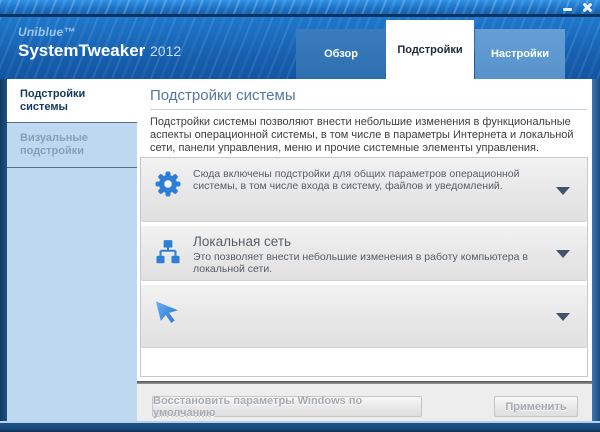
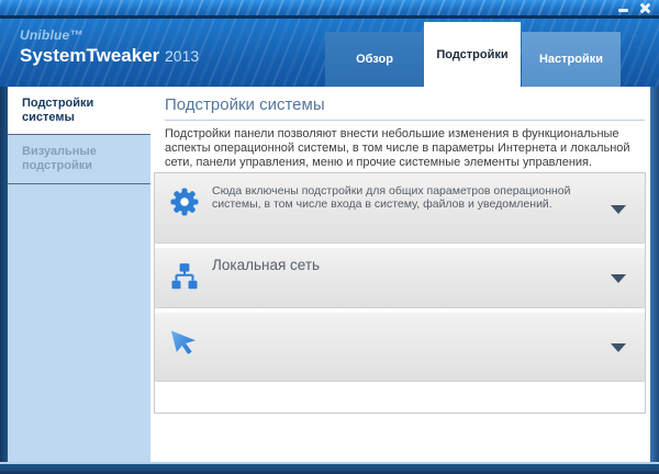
  Uniblue™
- SystemTweaker 2012
+ SystemTweaker 2013
  Обзор
  Подстройки
  Настройки
  Подстройки системы
  Визуальные подстройки
  Подстройки системы
- Подстройки системы позволяют внести небольшие изменения в функциональные аспекты операционной системы, в том числе в параметры Интернета и локальной сети, панели управления, меню и прочие системные элементы управления.
+ Подстройки панели позволяют внести небольшие изменения в функциональные аспекты операционной системы, в том числе в параметры Интернета и локальной сети, панели управления, меню и прочие системные элементы управления.
  Сюда включены подстройки для общих параметров операционной системы, в том числе входа в систему, файлов и уведомлений.
  Локальная сеть
- Это позволяет внести небольшие изменения в работу компьютера в локальной сети.
- Восстановить параметры Windows по умолчанию
- Применить
